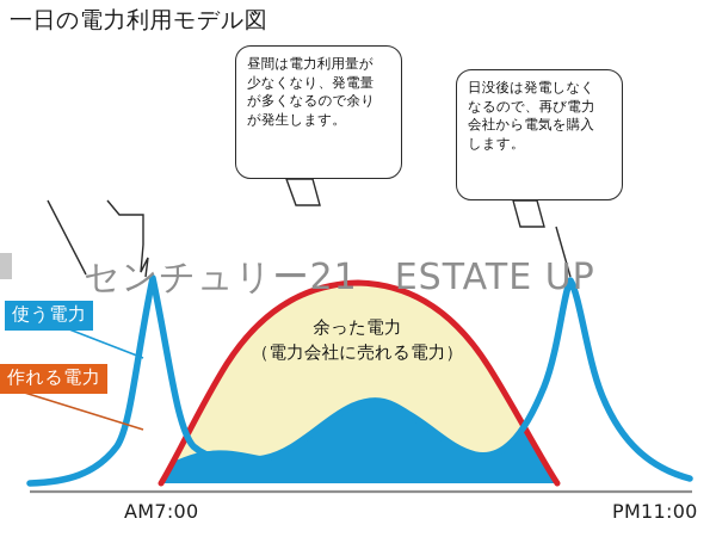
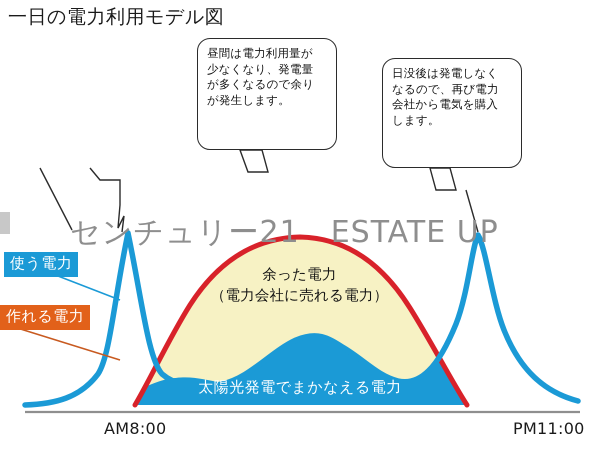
  一日の電力利用モデル図
  センチュリー21 ESTATE UP
  昼間は電力利用量が
  少なくなり、発電量
  が多くなるので余り
  が発生します。
  日没後は発電しなく
  なるので、再び電力
  会社から電気を購入
  します。
  使う電力
  作れる電力
  余った電力
  （電力会社に売れる電力）
+ 太陽光発電でまかなえる電力
- AM7:00
+ AM8:00
  PM11:00
